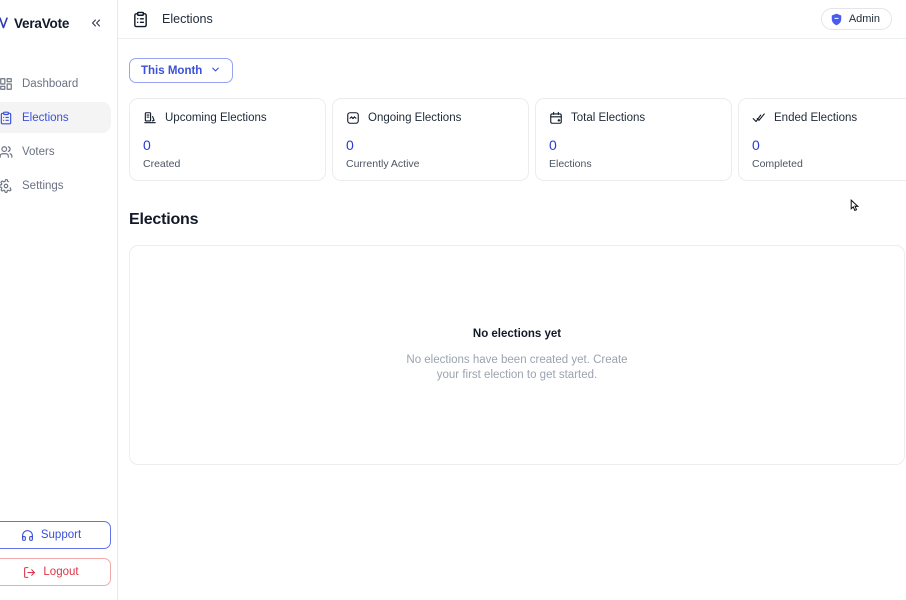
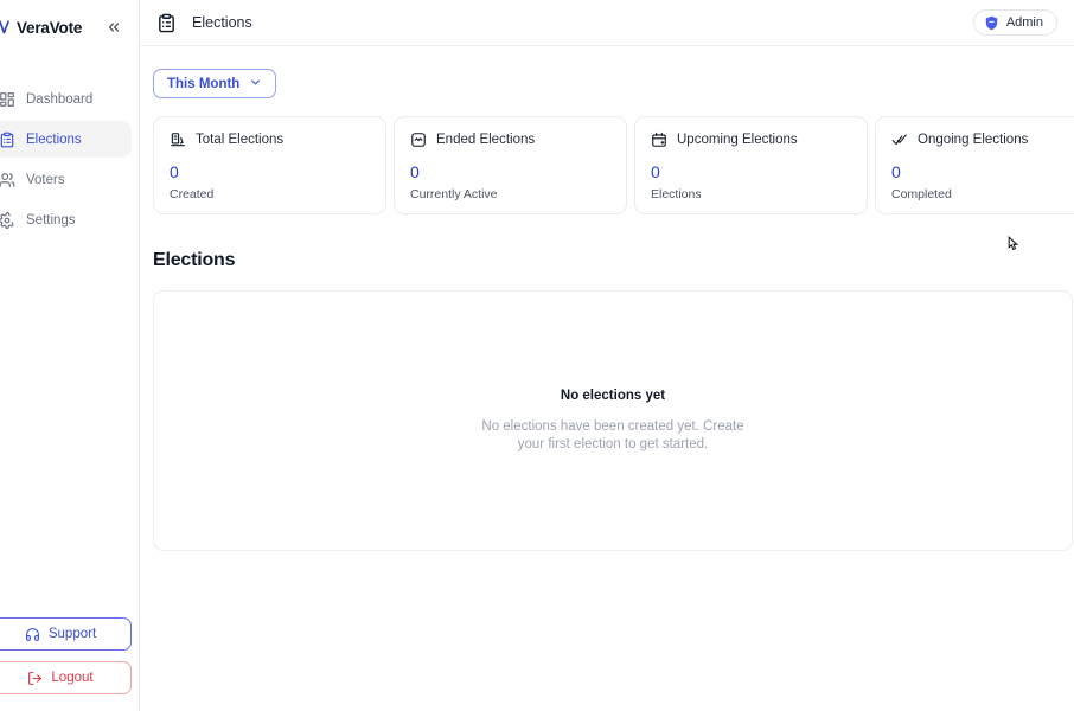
  VeraVote
  Dashboard
  Elections
  Voters
  Settings
  Support
  Logout
  Elections
  Admin
  This Month
- Upcoming Elections
+ Total Elections
  0
  Created
- Ongoing Elections
+ Ended Elections
  0
  Currently Active
- Total Elections
+ Upcoming Elections
  0
  Elections
- Ended Elections
+ Ongoing Elections
  0
  Completed
  Elections
  No elections yet
  No elections have been created yet. Create your first election to get started.
